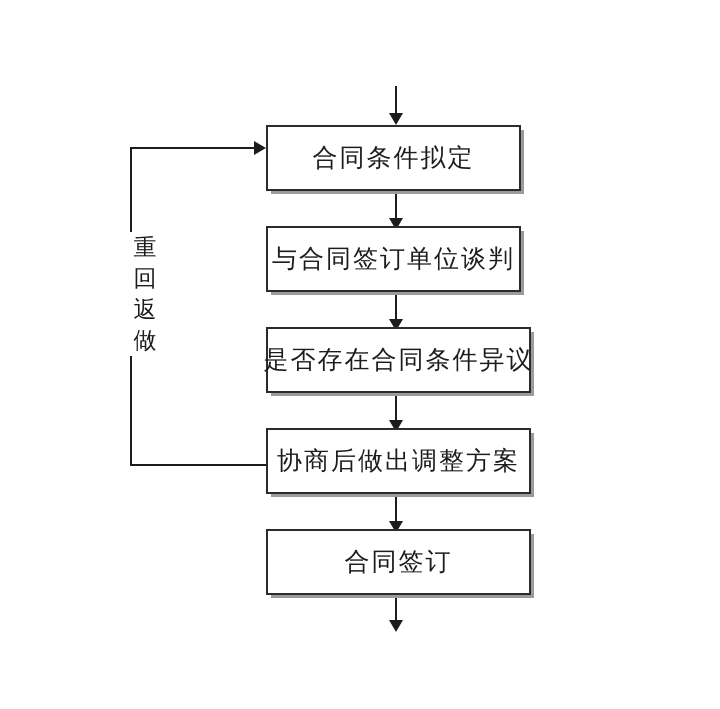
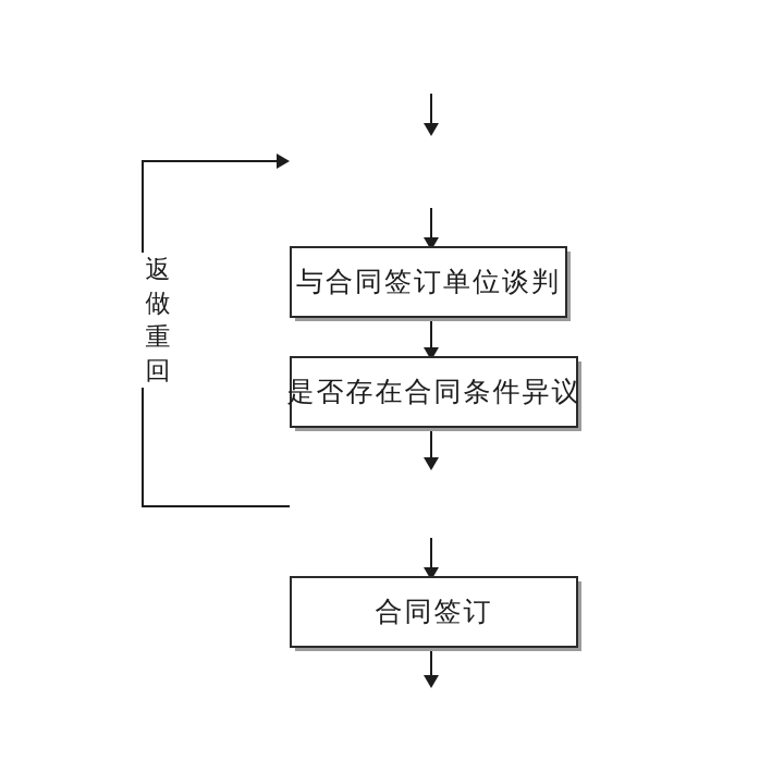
- 合同条件拟定
  与合同签订单位谈判
  是否存在合同条件异议
- 协商后做出调整方案
  合同签订
- 重
+ 返
- 回
+ 做
- 返
+ 重
- 做
+ 回
